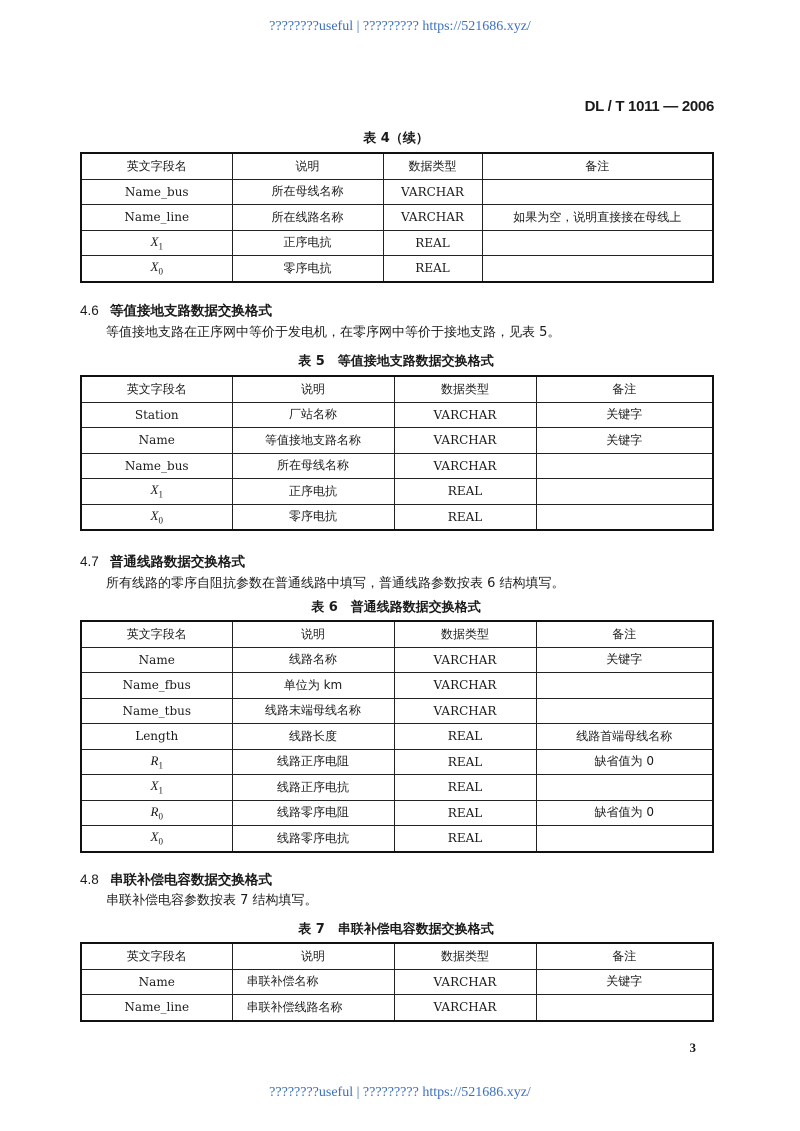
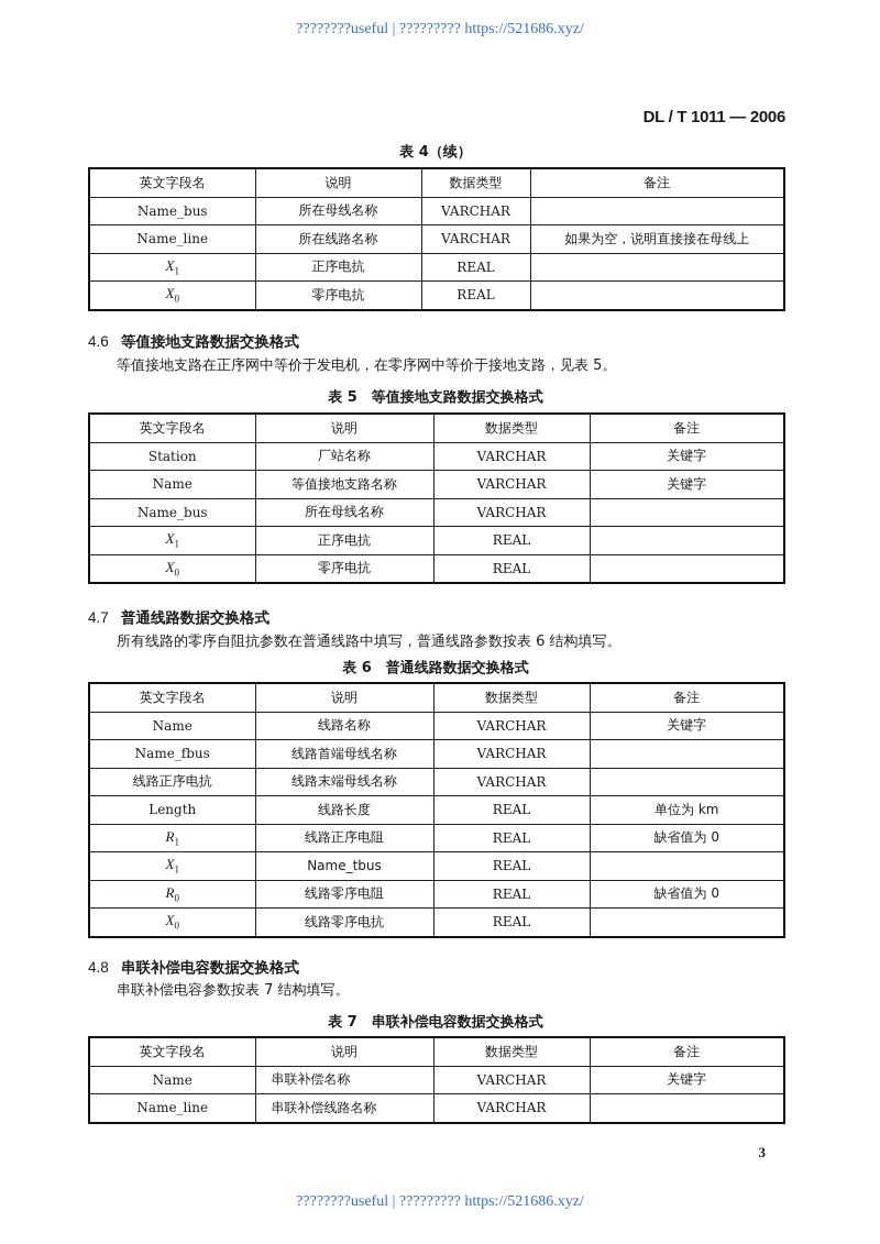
  ????????useful | ????????? https://521686.xyz/
  DL / T 1011 — 2006
  表 4（续）
  英文字段名	说明	数据类型	备注
  Name_bus	所在母线名称	VARCHAR
  Name_line	所在线路名称	VARCHAR	如果为空，说明直接接在母线上
  X1	正序电抗	REAL
  X0	零序电抗	REAL
  4.6 等值接地支路数据交换格式
  等值接地支路在正序网中等价于发电机，在零序网中等价于接地支路，见表 5。
  表 5 等值接地支路数据交换格式
  英文字段名	说明	数据类型	备注
  Station	厂站名称	VARCHAR	关键字
  Name	等值接地支路名称	VARCHAR	关键字
  Name_bus	所在母线名称	VARCHAR
  X1	正序电抗	REAL
  X0	零序电抗	REAL
  4.7 普通线路数据交换格式
  所有线路的零序自阻抗参数在普通线路中填写，普通线路参数按表 6 结构填写。
  表 6 普通线路数据交换格式
  英文字段名	说明	数据类型	备注
  Name	线路名称	VARCHAR	关键字
- Name_fbus	单位为 km	VARCHAR
+ Name_fbus	线路首端母线名称	VARCHAR
- Name_tbus	线路末端母线名称	VARCHAR
+ 线路正序电抗	线路末端母线名称	VARCHAR
- Length	线路长度	REAL	线路首端母线名称
+ Length	线路长度	REAL	单位为 km
  R1	线路正序电阻	REAL	缺省值为 0
- X1	线路正序电抗	REAL
+ X1	Name_tbus	REAL
  R0	线路零序电阻	REAL	缺省值为 0
  X0	线路零序电抗	REAL
  4.8 串联补偿电容数据交换格式
  串联补偿电容参数按表 7 结构填写。
  表 7 串联补偿电容数据交换格式
  英文字段名	说明	数据类型	备注
  Name	串联补偿名称	VARCHAR	关键字
  Name_line	串联补偿线路名称	VARCHAR
  3
  ????????useful | ????????? https://521686.xyz/
